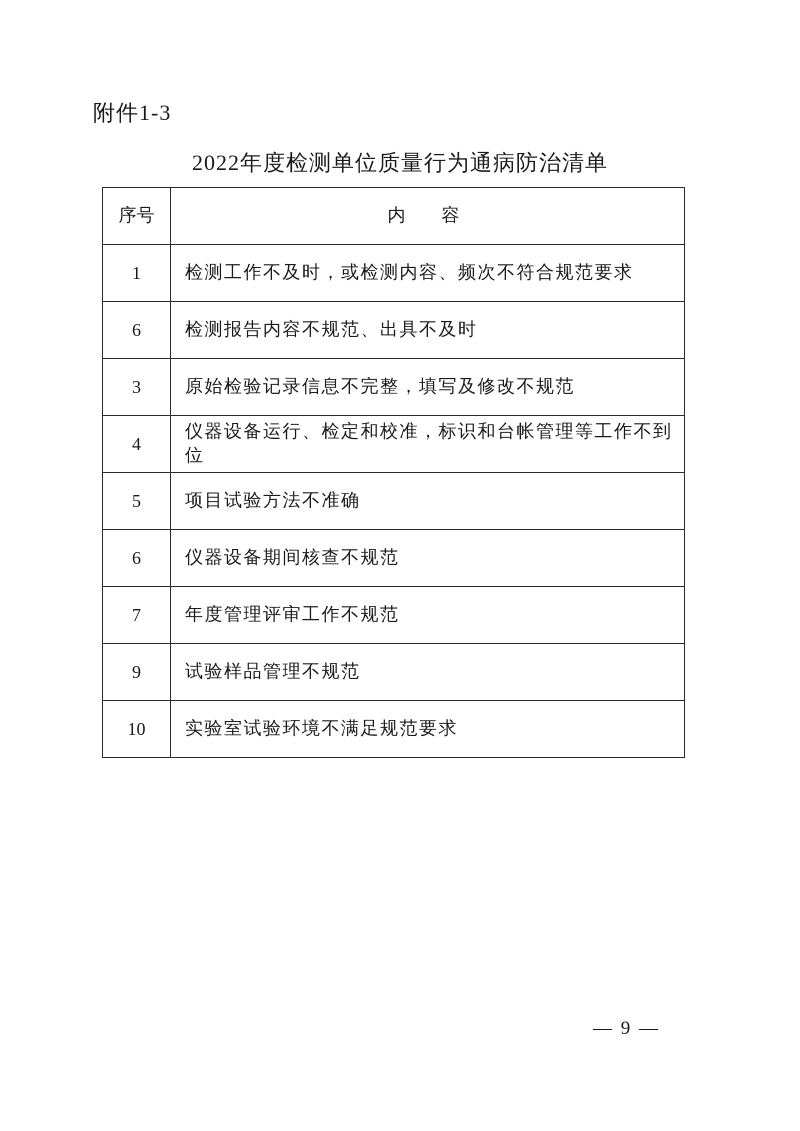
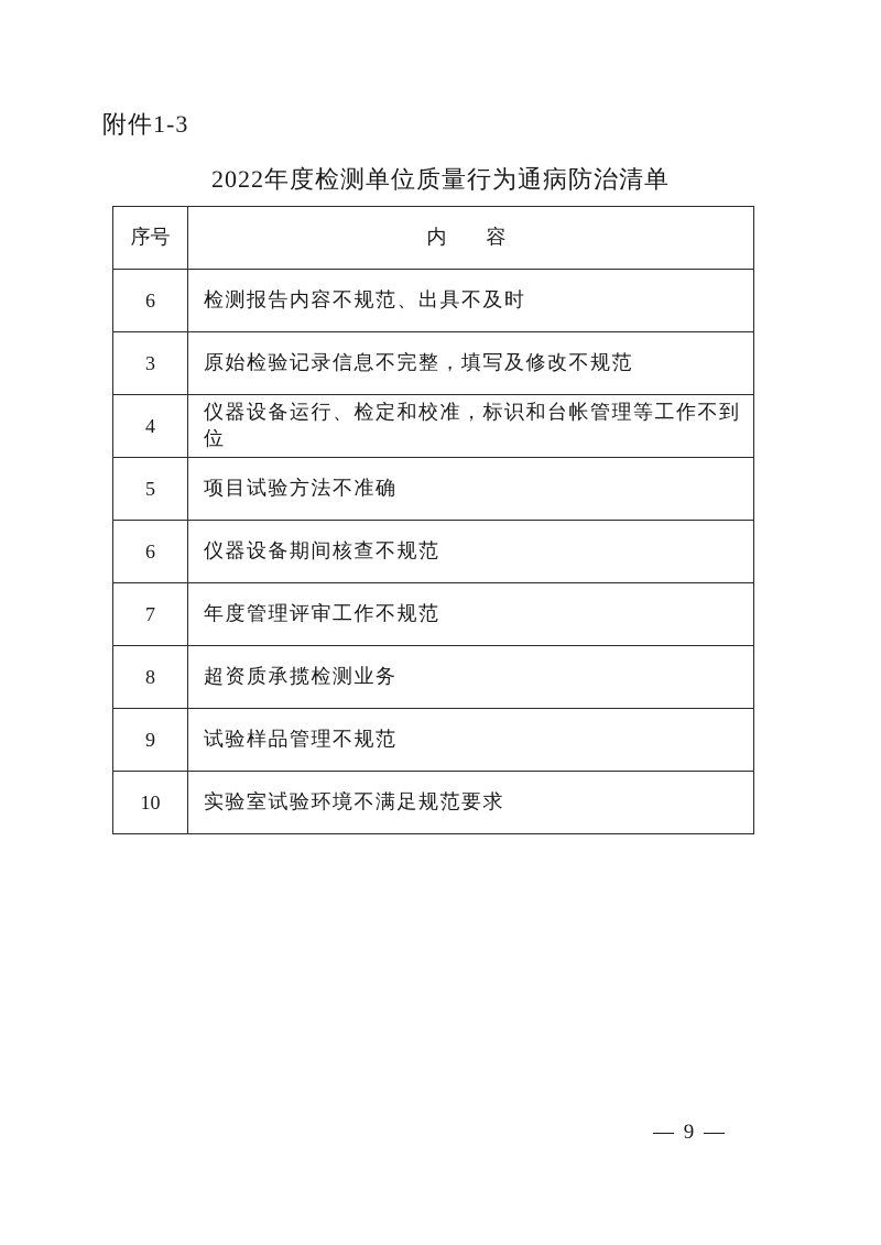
  附件1-3
  2022年度检测单位质量行为通病防治清单
  序号	内 容
- 1	检测工作不及时，或检测内容、频次不符合规范要求
  6	检测报告内容不规范、出具不及时
  3	原始检验记录信息不完整，填写及修改不规范
  4	仪器设备运行、检定和校准，标识和台帐管理等工作不到位
  5	项目试验方法不准确
  6	仪器设备期间核查不规范
  7	年度管理评审工作不规范
+ 8	超资质承揽检测业务
  9	试验样品管理不规范
  10	实验室试验环境不满足规范要求
  — 9 —
